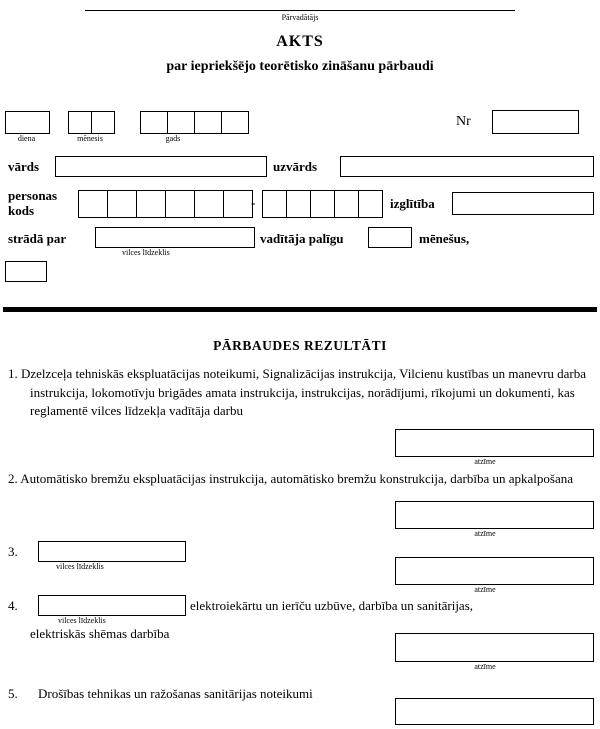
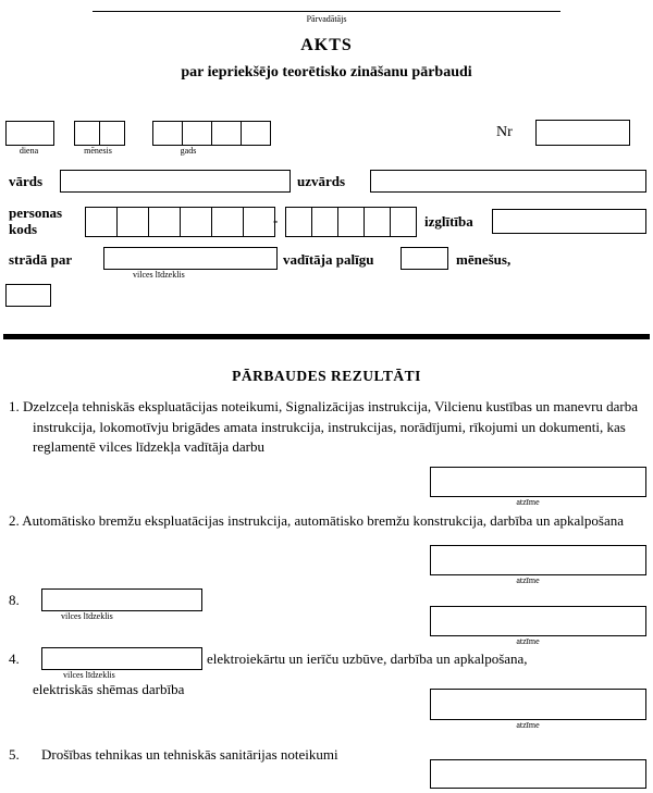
  Pārvadātājs
  AKTS
  par iepriekšējo teorētisko zināšanu pārbaudi
  diena
  mēnesis
  gads
  Nr
  vārds
  uzvārds
  personas
  kods
  -
  izglītība
  strādā par
  vilces līdzeklis
  vadītāja palīgu
  mēnešus,
  PĀRBAUDES REZULTĀTI
  1. Dzelzceļa tehniskās ekspluatācijas noteikumi, Signalizācijas instrukcija, Vilcienu kustības un manevru darba instrukcija, lokomotīvju brigādes amata instrukcija, instrukcijas, norādījumi, rīkojumi un dokumenti, kas reglamentē vilces līdzekļa vadītāja darbu
  atzīme
  2. Automātisko bremžu ekspluatācijas instrukcija, automātisko bremžu konstrukcija, darbība un apkalpošana
  atzīme
- 3.
+ 8.
  vilces līdzeklis
  atzīme
  4.
  vilces līdzeklis
- elektroiekārtu un ierīču uzbūve, darbība un sanitārijas,
+ elektroiekārtu un ierīču uzbūve, darbība un apkalpošana,
  elektriskās shēmas darbība
  atzīme
  5.
- Drošības tehnikas un ražošanas sanitārijas noteikumi
+ Drošības tehnikas un tehniskās sanitārijas noteikumi
